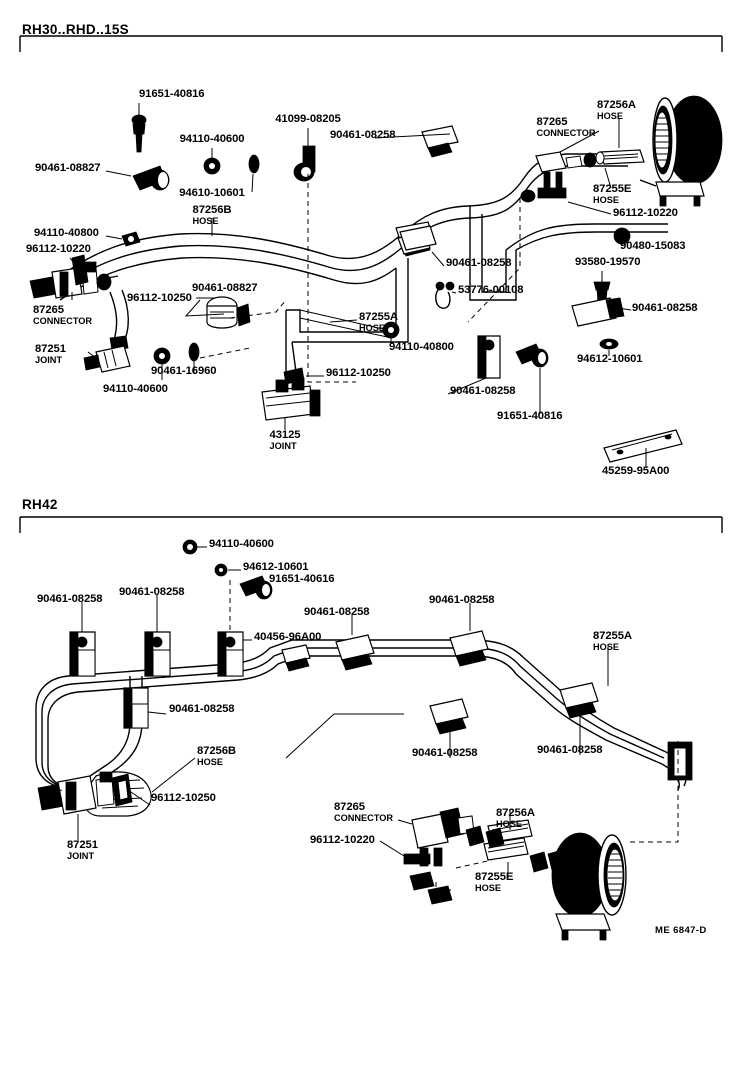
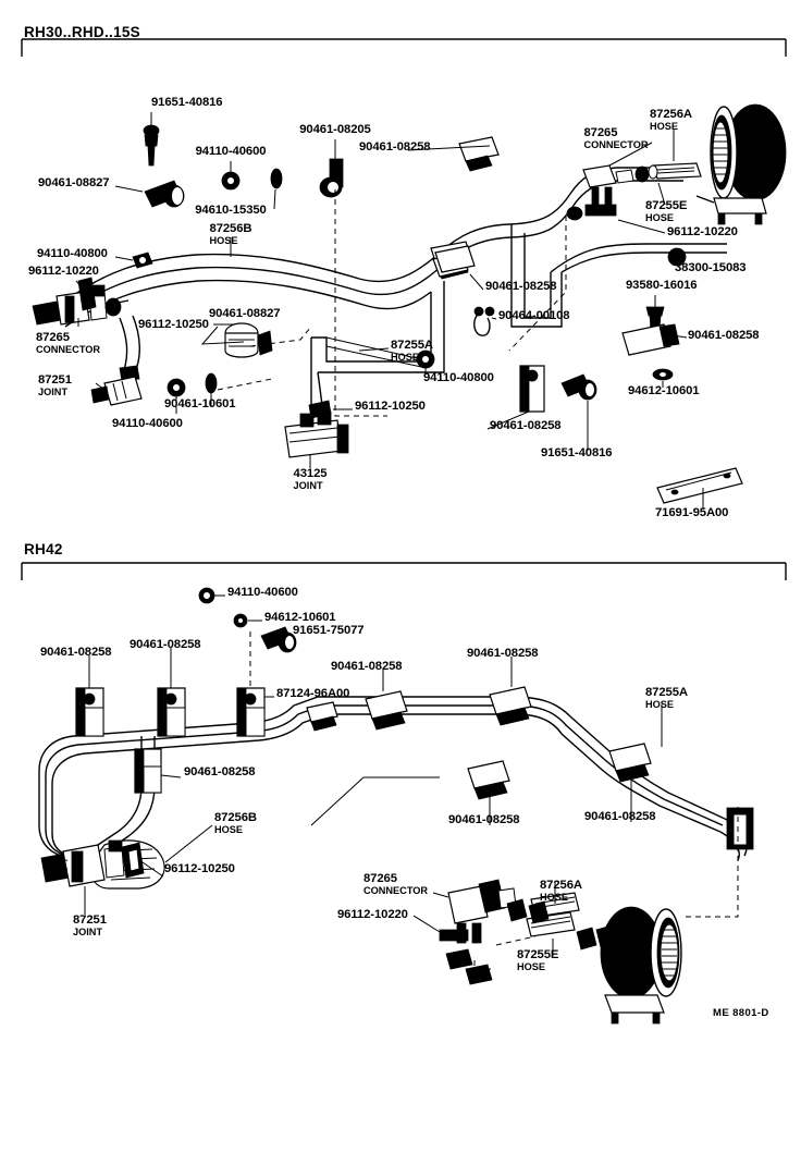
  RH30..RHD..15S
  91651-40816
  94110-40600
  90461-08827
- 94610-10601
+ 94610-15350
- 41099-08205
+ 90461-08205
  90461-08258
  87256B
  HOSE
  87265
  CONNECTOR
  87256A
  HOSE
  87255E
  HOSE
  96112-10220
- 90480-15083
+ 38300-15083
- 93580-19570
+ 93580-16016
  90461-08258
  94110-40800
  96112-10220
  87265
  CONNECTOR
  87251
  JOINT
  96112-10250
  90461-08827
  94110-40600
- 90461-16960
+ 90461-10601
  96112-10250
  87255A
  HOSE
  94110-40800
  43125
  JOINT
  90461-08258
- 53776-00108
+ 90464-00108
  90461-08258
  91651-40816
  94612-10601
- 45259-95A00
+ 71691-95A00
  RH42
  94110-40600
  94612-10601
- 91651-40616
+ 91651-75077
  90461-08258
  90461-08258
- 40456-96A00
+ 87124-96A00
  90461-08258
  90461-08258
  87255A
  HOSE
  90461-08258
  90461-08258
  90461-08258
  87256B
  HOSE
  96112-10250
  87251
  JOINT
  87265
  CONNECTOR
  96112-10220
  87256A
  HOSE
  87255E
  HOSE
- ME 6847-D
+ ME 8801-D
